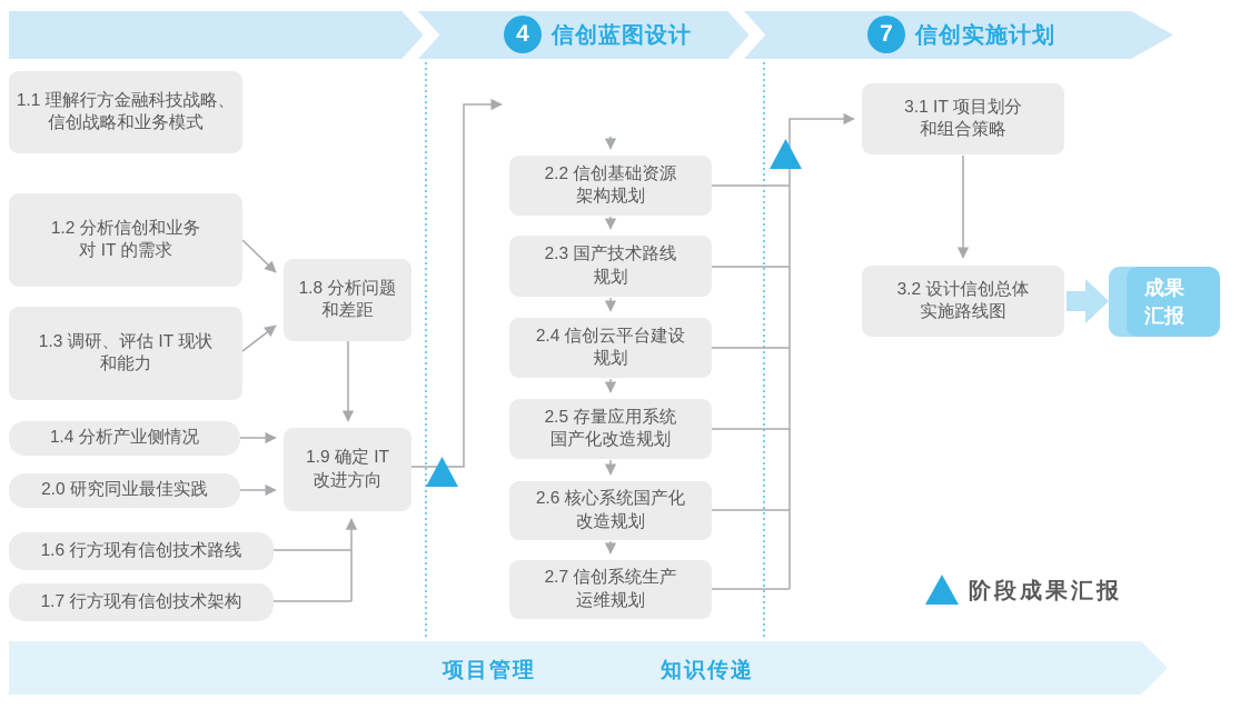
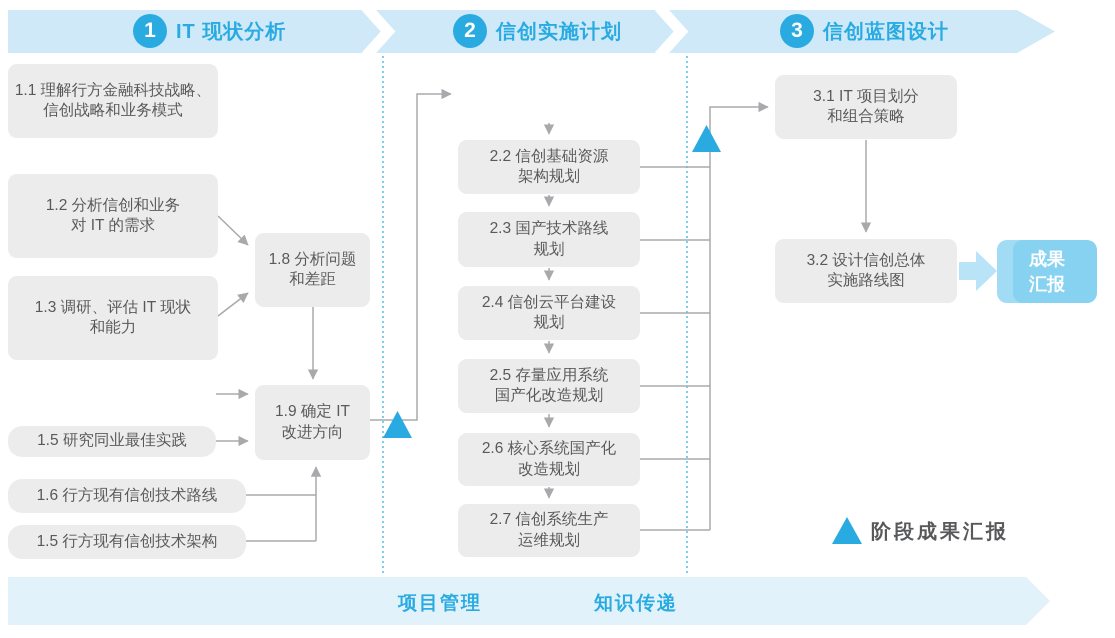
+ 1
+ IT 现状分析
- 4
+ 2
- 信创蓝图设计
+ 信创实施计划
- 7
+ 3
- 信创实施计划
+ 信创蓝图设计
  1.1 理解行方金融科技战略、
  信创战略和业务模式
  1.2 分析信创和业务
  对 IT 的需求
  1.3 调研、评估 IT 现状
  和能力
- 1.4 分析产业侧情况
- 2.0 研究同业最佳实践
+ 1.5 研究同业最佳实践
  1.6 行方现有信创技术路线
- 1.7 行方现有信创技术架构
+ 1.5 行方现有信创技术架构
  1.8 分析问题
  和差距
  1.9 确定 IT
  改进方向
  2.2 信创基础资源
  架构规划
  2.3 国产技术路线
  规划
  2.4 信创云平台建设
  规划
  2.5 存量应用系统
  国产化改造规划
  2.6 核心系统国产化
  改造规划
  2.7 信创系统生产
  运维规划
  3.1 IT 项目划分
  和组合策略
  3.2 设计信创总体
  实施路线图
  成果
  汇报
  阶段成果汇报
  项目管理
  知识传递
